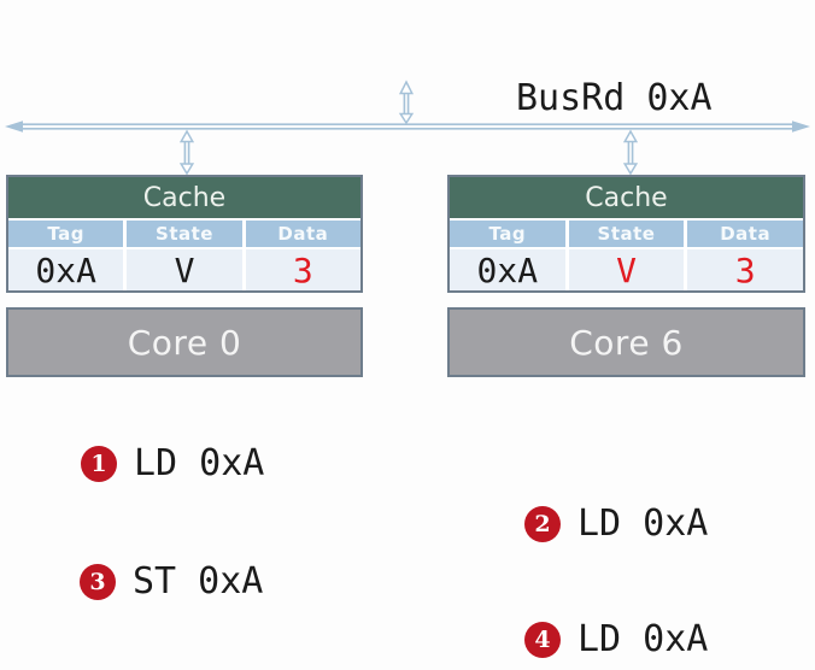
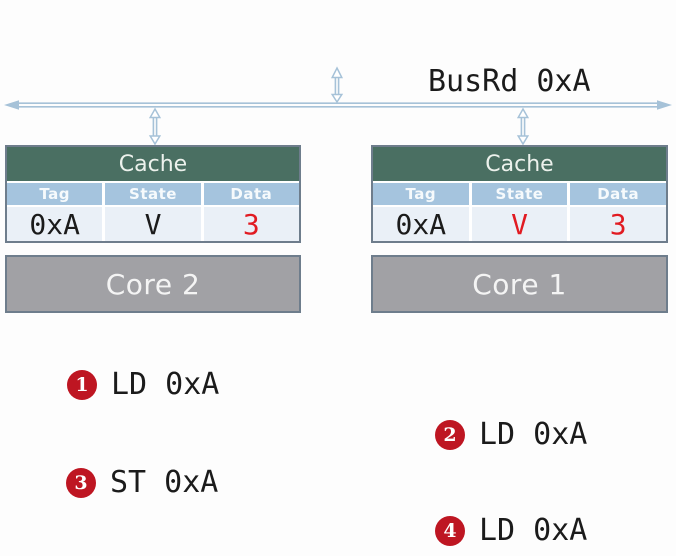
  BusRd 0xA
  Cache
  Tag
  State
  Data
  0xA
  V
  3
  Cache
  Tag
  State
  Data
  0xA
  V
  3
- Core 0
+ Core 2
- Core 6
+ Core 1
  1
  LD 0xA
  2
  LD 0xA
  3
  ST 0xA
  4
  LD 0xA
